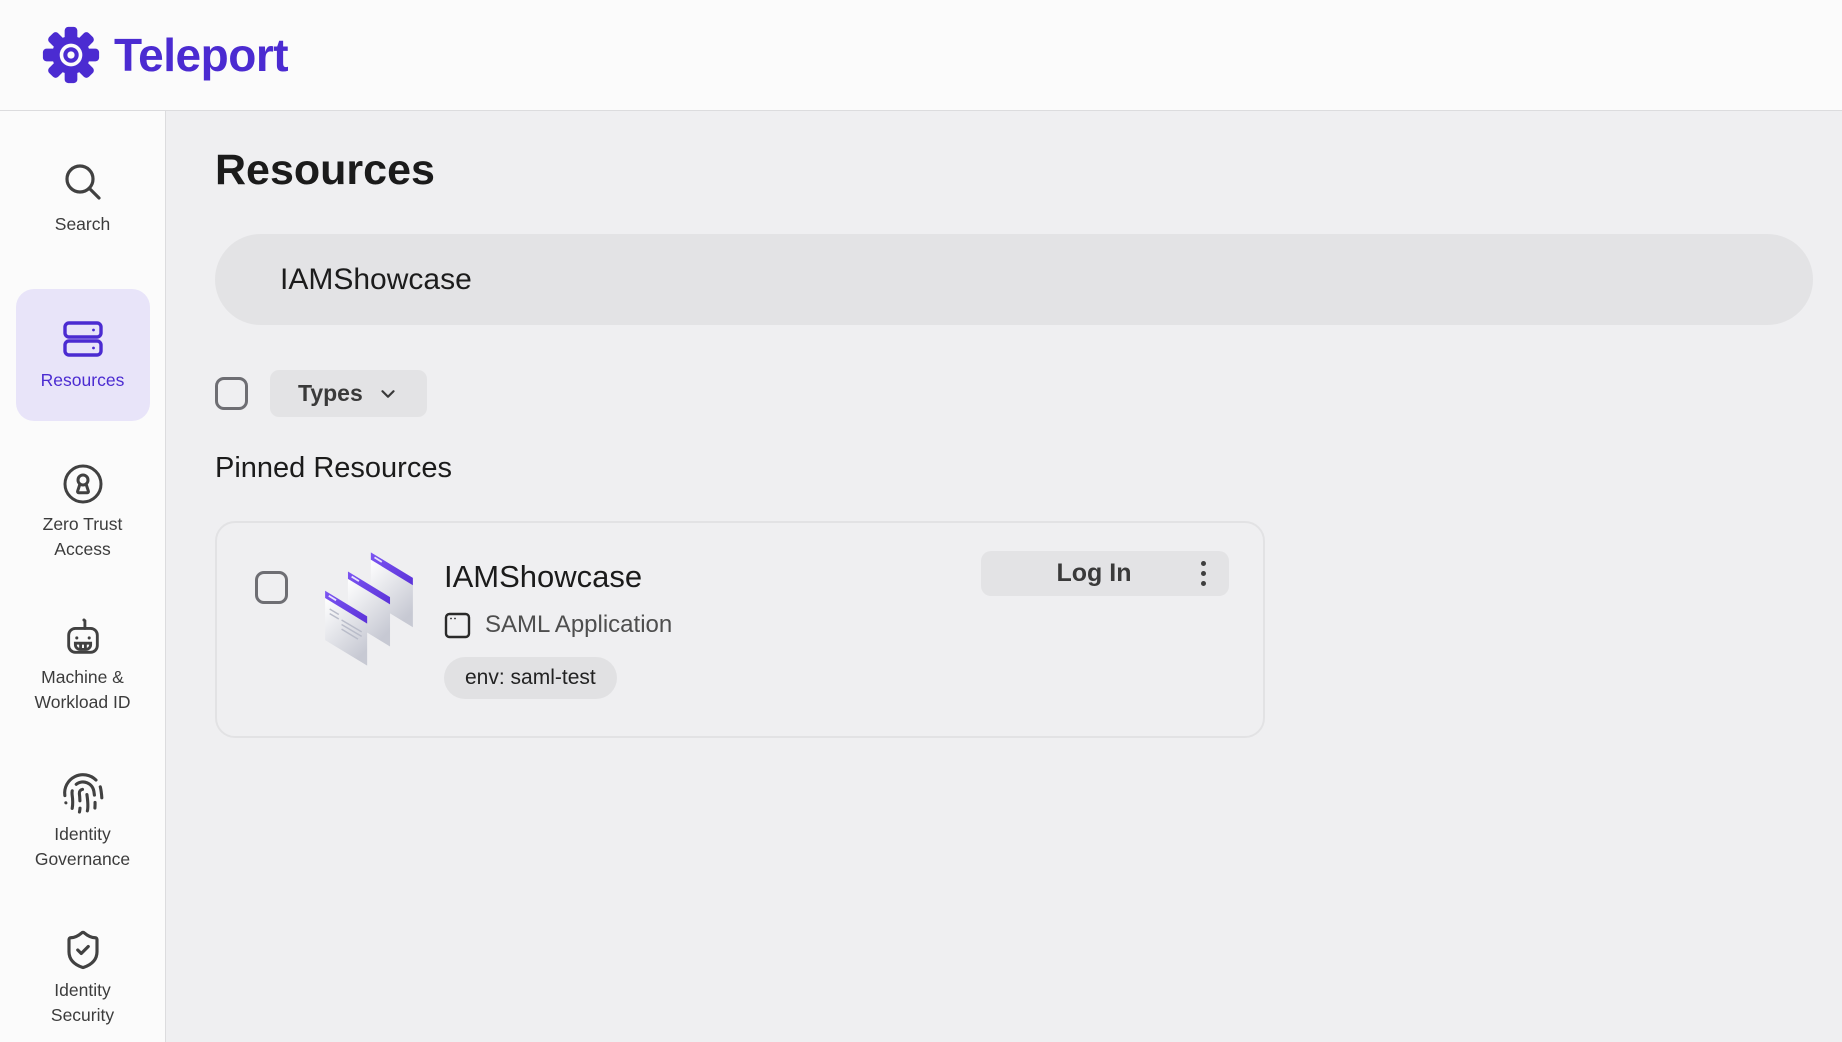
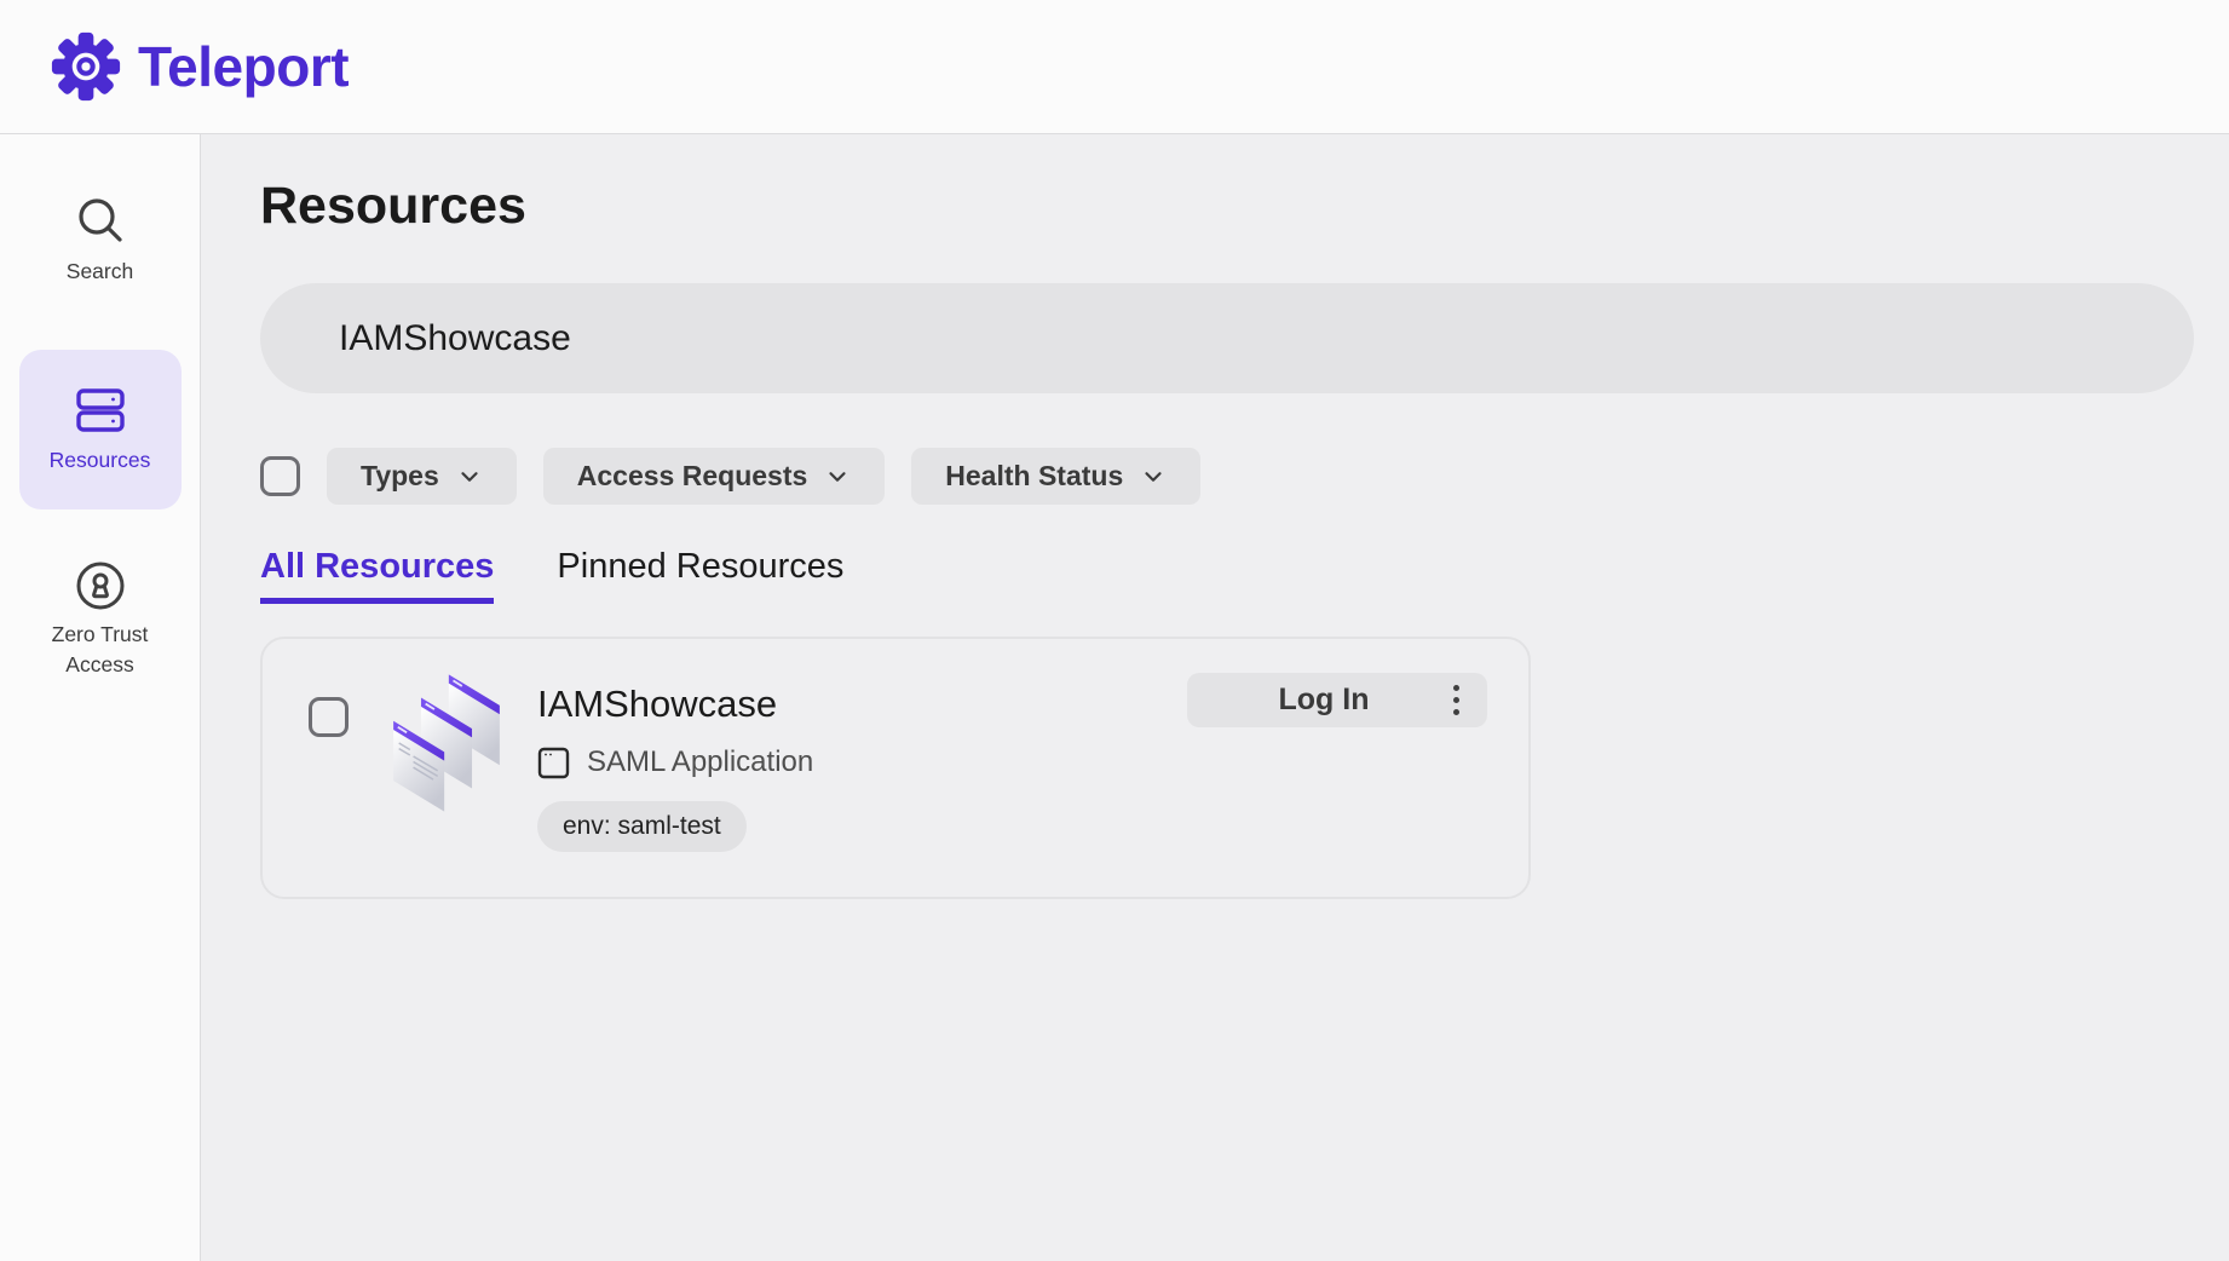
  Teleport
  Search
  Resources
  Zero Trust Access
- Machine & Workload ID
- Identity Governance
- Identity Security
  Resources
  IAMShowcase
  Types
+ Access Requests
+ Health Status
+ All Resources
  Pinned Resources
  IAMShowcase
  SAML Application
  env: saml-test
  Log In
